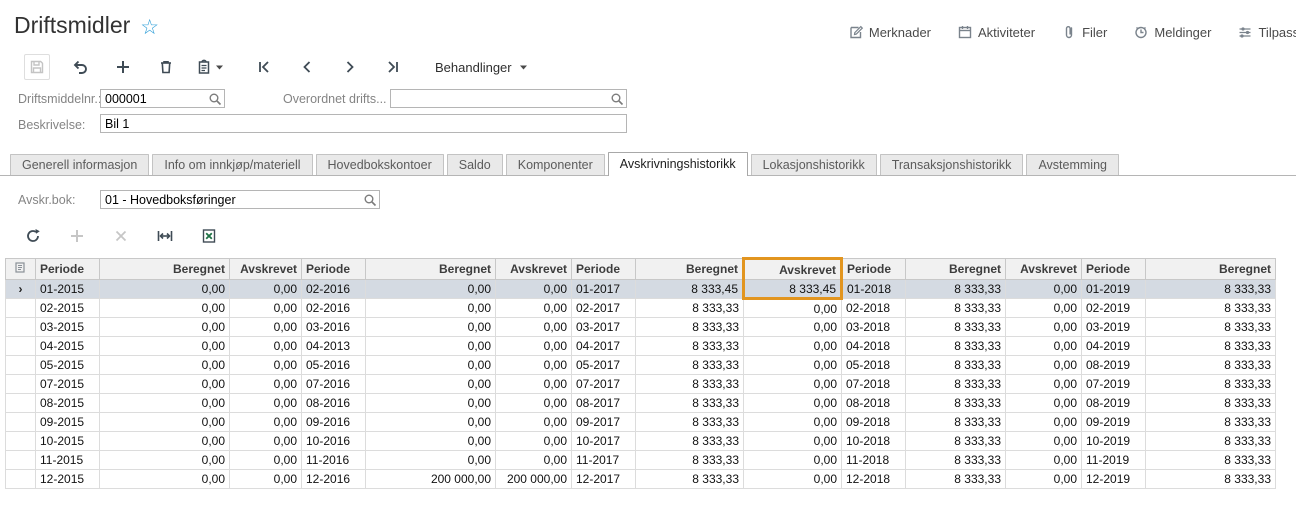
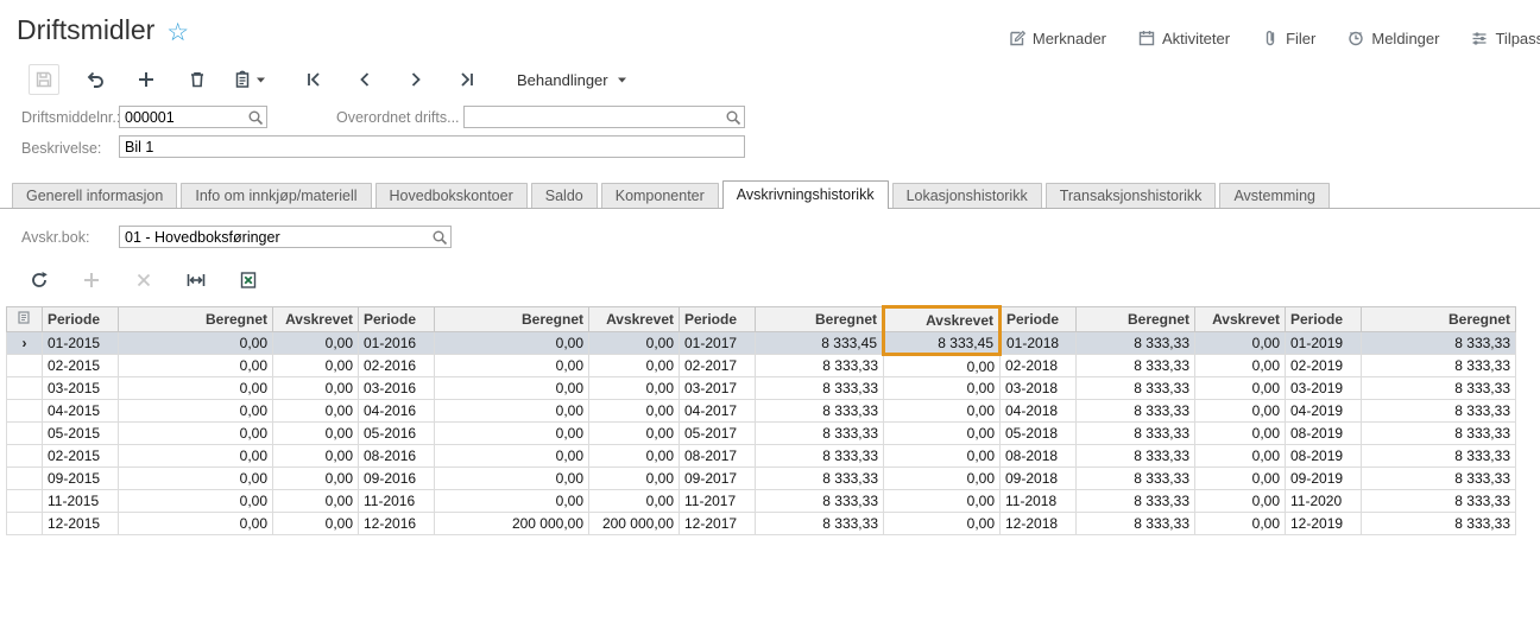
  Driftsmidler
  ☆
  Merknader
  Aktiviteter
  Filer
  Meldinger
  Behandlinger
  Driftsmiddelnr.
  000001
  Overordnet drifts...
  Beskrivelse:
  Bil 1
  Generell informasjon
  Info om innkjøp/materiell
  Hovedbokskontoer
  Saldo
  Komponenter
  Avskrivningshistorikk
  Lokasjonshistorikk
  Transaksjonshistorikk
  Avstemming
  Avskr.bok:
  01 - Hovedboksføringer
  	Periode	Beregnet	Avskrevet	Periode	Beregnet	Avskrevet	Periode	Beregnet	Avskrevet	Periode	Beregnet	Avskrevet	Periode	Beregnet
- ›	01-2015	0,00	0,00	02-2016	0,00	0,00	01-2017	8 333,45	8 333,45	01-2018	8 333,33	0,00	01-2019	8 333,33
+ ›	01-2015	0,00	0,00	01-2016	0,00	0,00	01-2017	8 333,45	8 333,45	01-2018	8 333,33	0,00	01-2019	8 333,33
  	02-2015	0,00	0,00	02-2016	0,00	0,00	02-2017	8 333,33	0,00	02-2018	8 333,33	0,00	02-2019	8 333,33
  	03-2015	0,00	0,00	03-2016	0,00	0,00	03-2017	8 333,33	0,00	03-2018	8 333,33	0,00	03-2019	8 333,33
- 	04-2015	0,00	0,00	04-2013	0,00	0,00	04-2017	8 333,33	0,00	04-2018	8 333,33	0,00	04-2019	8 333,33
+ 	04-2015	0,00	0,00	04-2016	0,00	0,00	04-2017	8 333,33	0,00	04-2018	8 333,33	0,00	04-2019	8 333,33
  	05-2015	0,00	0,00	05-2016	0,00	0,00	05-2017	8 333,33	0,00	05-2018	8 333,33	0,00	08-2019	8 333,33
- 	07-2015	0,00	0,00	07-2016	0,00	0,00	07-2017	8 333,33	0,00	07-2018	8 333,33	0,00	07-2019	8 333,33
- 	08-2015	0,00	0,00	08-2016	0,00	0,00	08-2017	8 333,33	0,00	08-2018	8 333,33	0,00	08-2019	8 333,33
+ 	02-2015	0,00	0,00	08-2016	0,00	0,00	08-2017	8 333,33	0,00	08-2018	8 333,33	0,00	08-2019	8 333,33
  	09-2015	0,00	0,00	09-2016	0,00	0,00	09-2017	8 333,33	0,00	09-2018	8 333,33	0,00	09-2019	8 333,33
- 	10-2015	0,00	0,00	10-2016	0,00	0,00	10-2017	8 333,33	0,00	10-2018	8 333,33	0,00	10-2019	8 333,33
- 	11-2015	0,00	0,00	11-2016	0,00	0,00	11-2017	8 333,33	0,00	11-2018	8 333,33	0,00	11-2019	8 333,33
+ 	11-2015	0,00	0,00	11-2016	0,00	0,00	11-2017	8 333,33	0,00	11-2018	8 333,33	0,00	11-2020	8 333,33
  	12-2015	0,00	0,00	12-2016	200 000,00	200 000,00	12-2017	8 333,33	0,00	12-2018	8 333,33	0,00	12-2019	8 333,33
